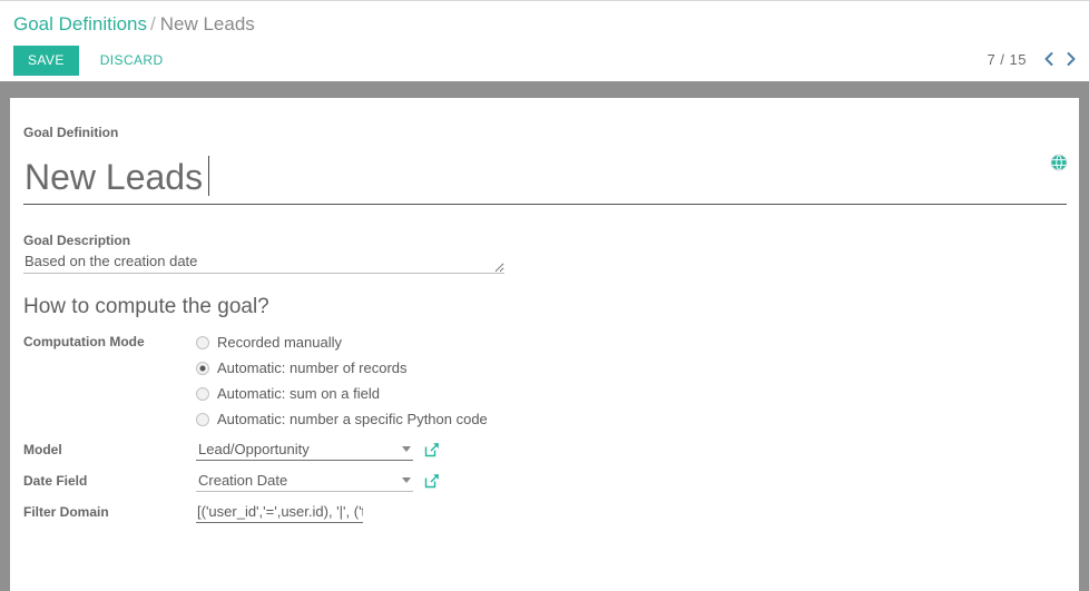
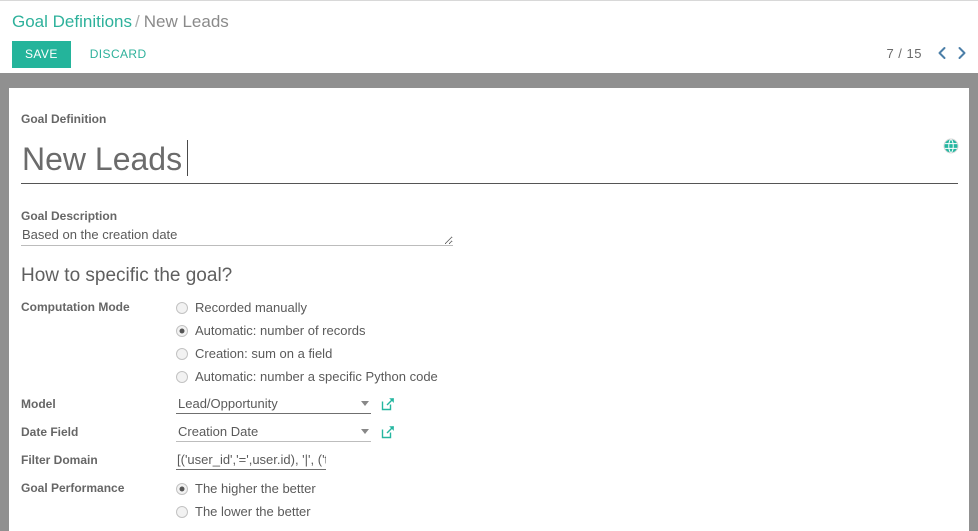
  Goal Definitions / New Leads
  SAVE
  DISCARD
  7 / 15
  Goal Definition
  New Leads
  Goal Description
  Based on the creation date
- How to compute the goal?
+ How to specific the goal?
  Computation Mode
  Recorded manually
  Automatic: number of records
- Automatic: sum on a field
+ Creation: sum on a field
  Automatic: number a specific Python code
  Model
  Lead/Opportunity
  Date Field
  Creation Date
  Filter Domain
  [('user_id','=',user.id), '|', ('
+ Goal Performance
+ The higher the better
+ The lower the better
